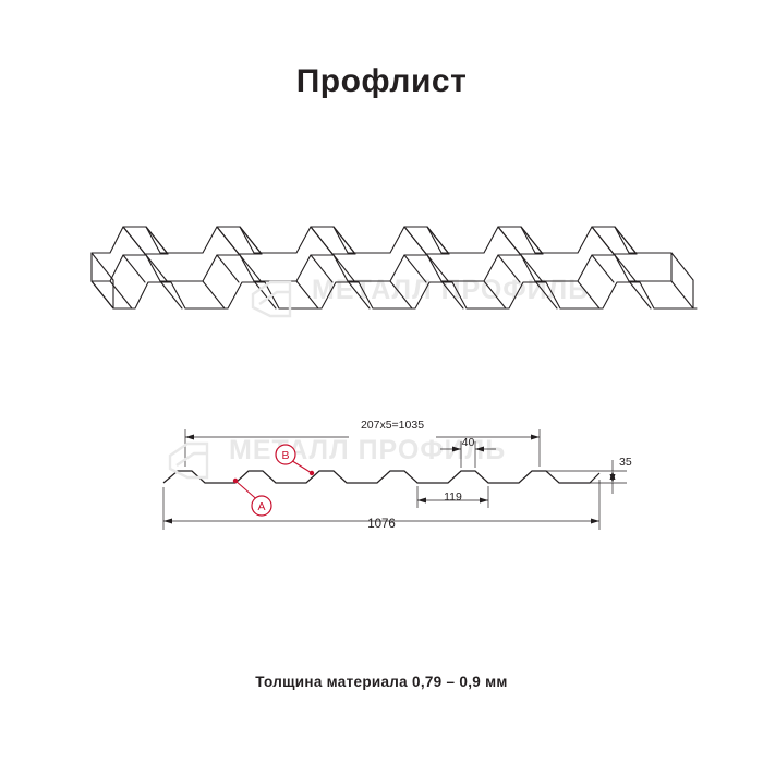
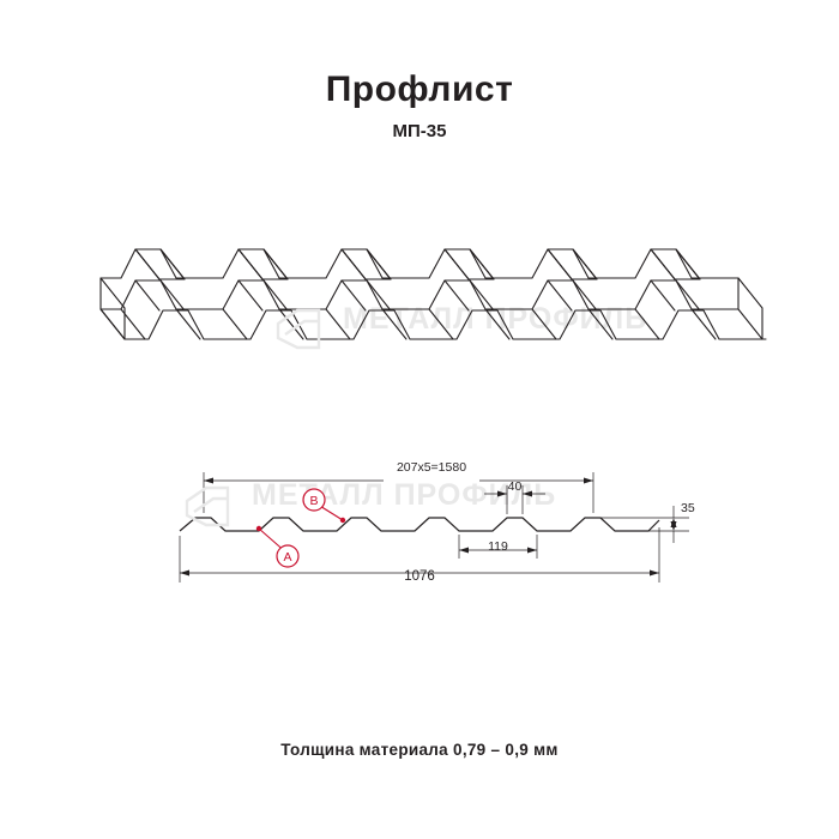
  Профлист
+ МП-35
  МЕАЛЛ ПРОФИЛЬ
  МЕАЛЛ ПРОФЬ
- 207х5=1035
+ 207х5=1580
  40
  119
  35
  1076
  А
  В
  Толщина материала 0,79 – 0,9 мм
